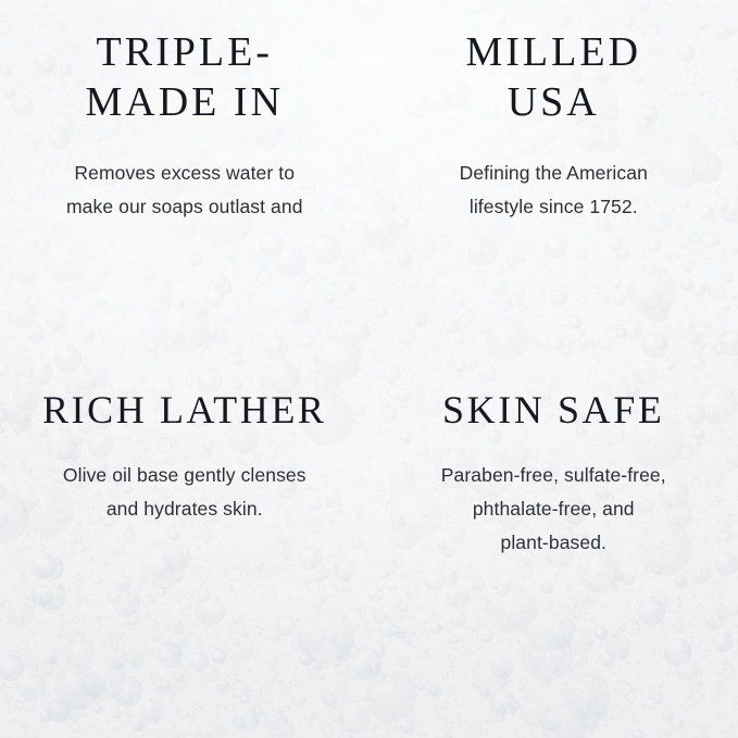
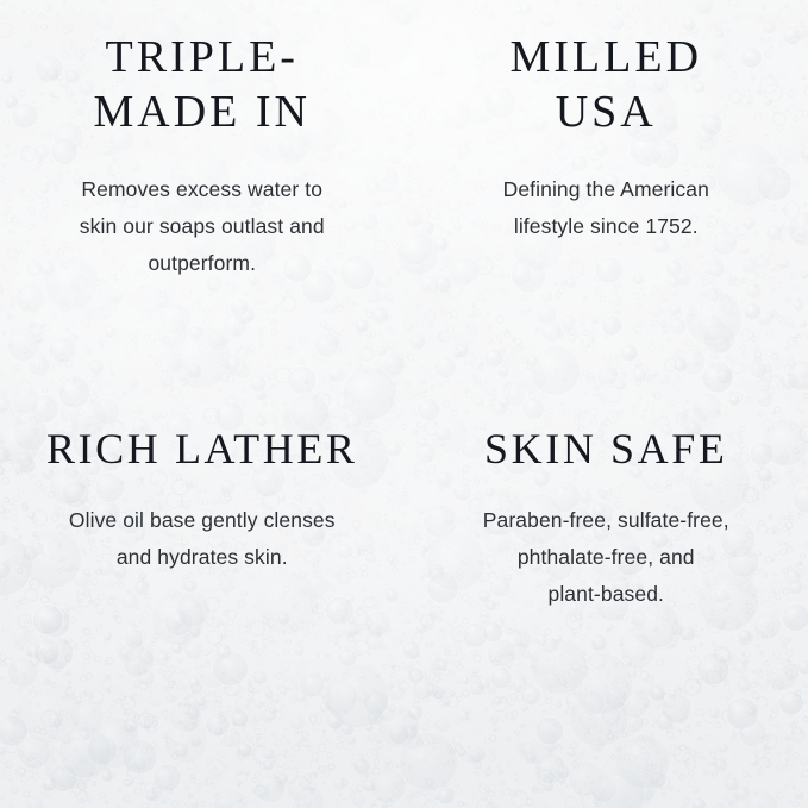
  TRIPLE-
  MADE IN
  Removes excess water to
- make our soaps outlast and
+ skin our soaps outlast and
+ outperform.
  MILLED
  USA
  Defining the American
  lifestyle since 1752.
  RICH LATHER
  Olive oil base gently clenses
  and hydrates skin.
  SKIN SAFE
  Paraben-free, sulfate-free,
  phthalate-free, and
  plant-based.
